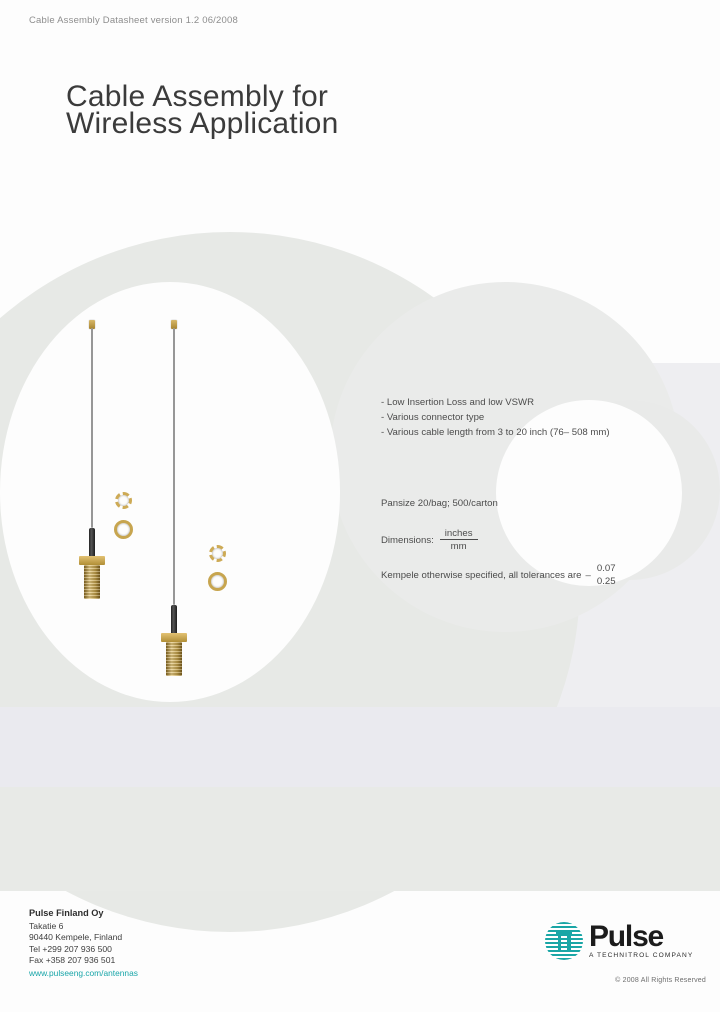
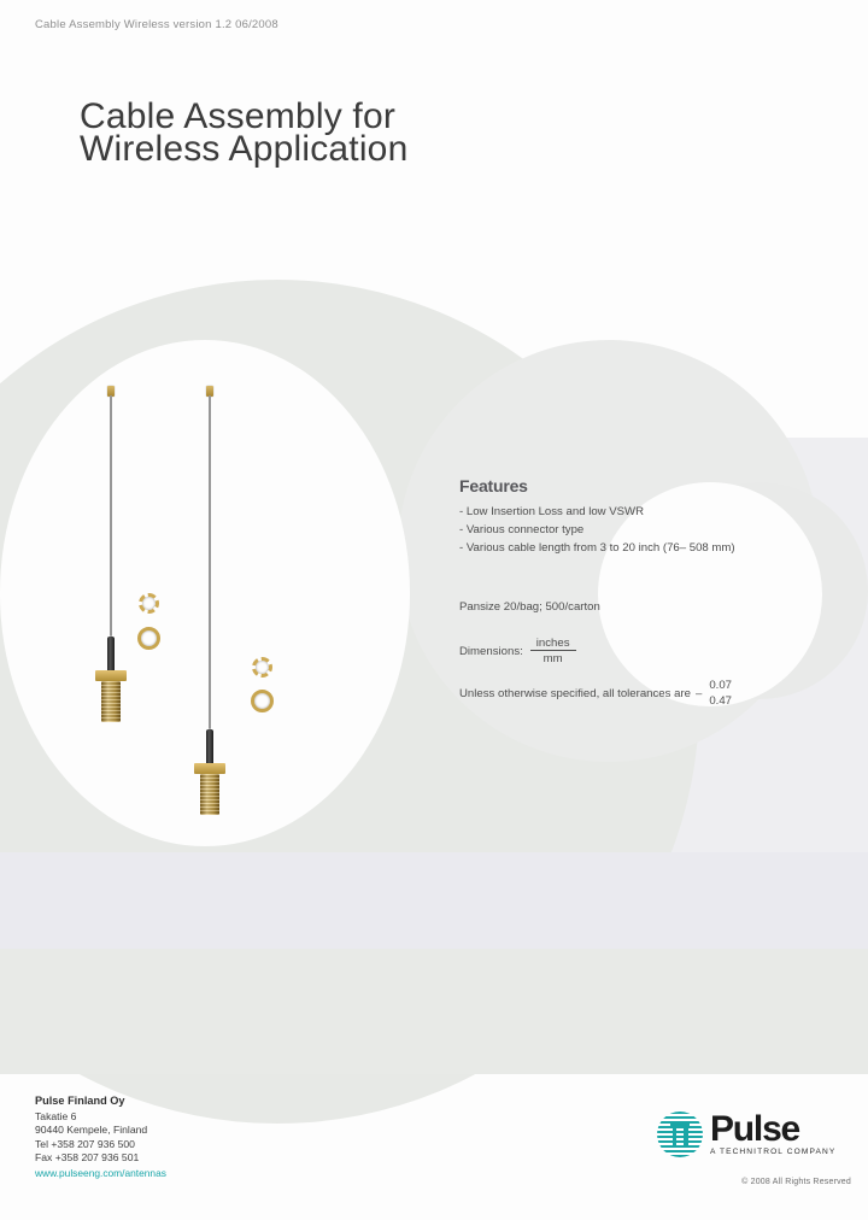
- Cable Assembly Datasheet version 1.2 06/2008
+ Cable Assembly Wireless version 1.2 06/2008
  Cable Assembly for
  Wireless Application
+ Features
  - Low Insertion Loss and low VSWR
  - Various connector type
  - Various cable length from 3 to 20 inch (76– 508 mm)
  Pansize 20/bag; 500/carton
  Dimensions:
  inches
  mm
- Kempele otherwise specified, all tolerances are
+ Unless otherwise specified, all tolerances are
  –
  0.07
- 0.25
+ 0.47
  Pulse Finland Oy
  Takatie 6
  90440 Kempele, Finland
- Tel +299 207 936 500
+ Tel +358 207 936 500
  Fax +358 207 936 501
  www.pulseeng.com/antennas
  Pulse
